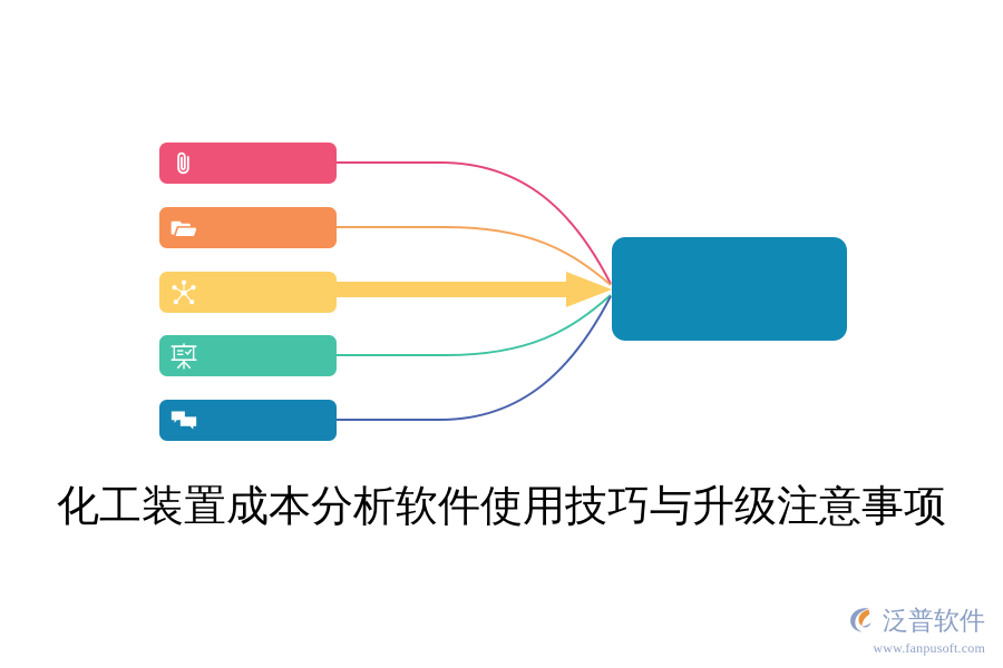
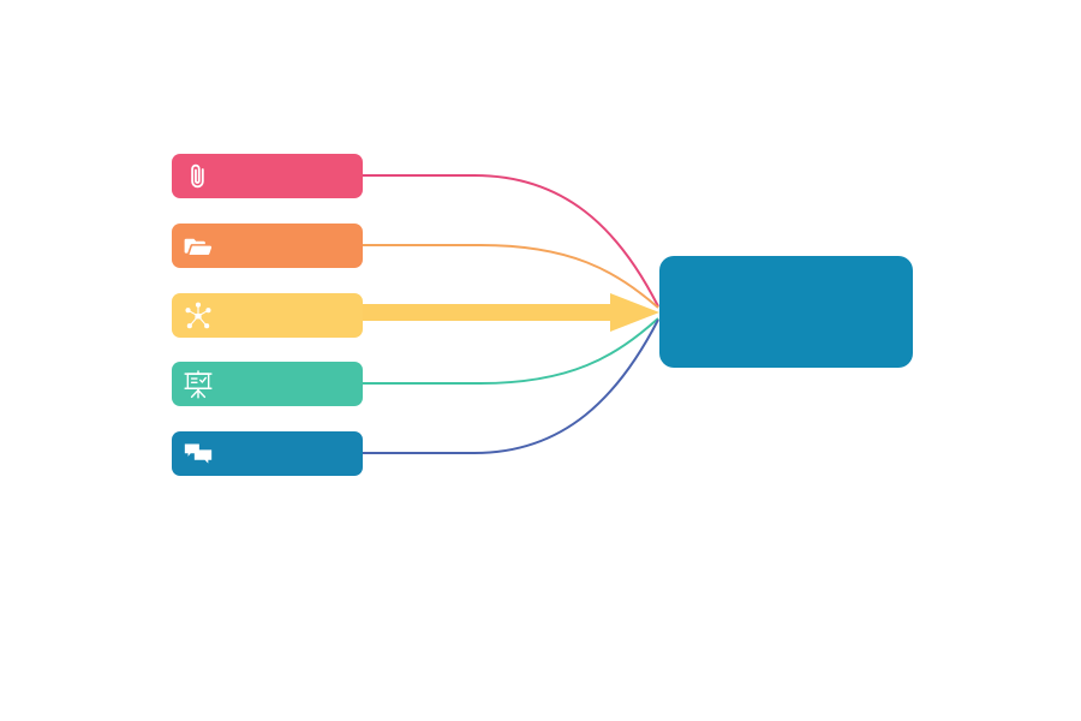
- 化工装置成本分析软件使用技巧与升级注意事项
- 泛普软件
- www.fanpusoft.com
